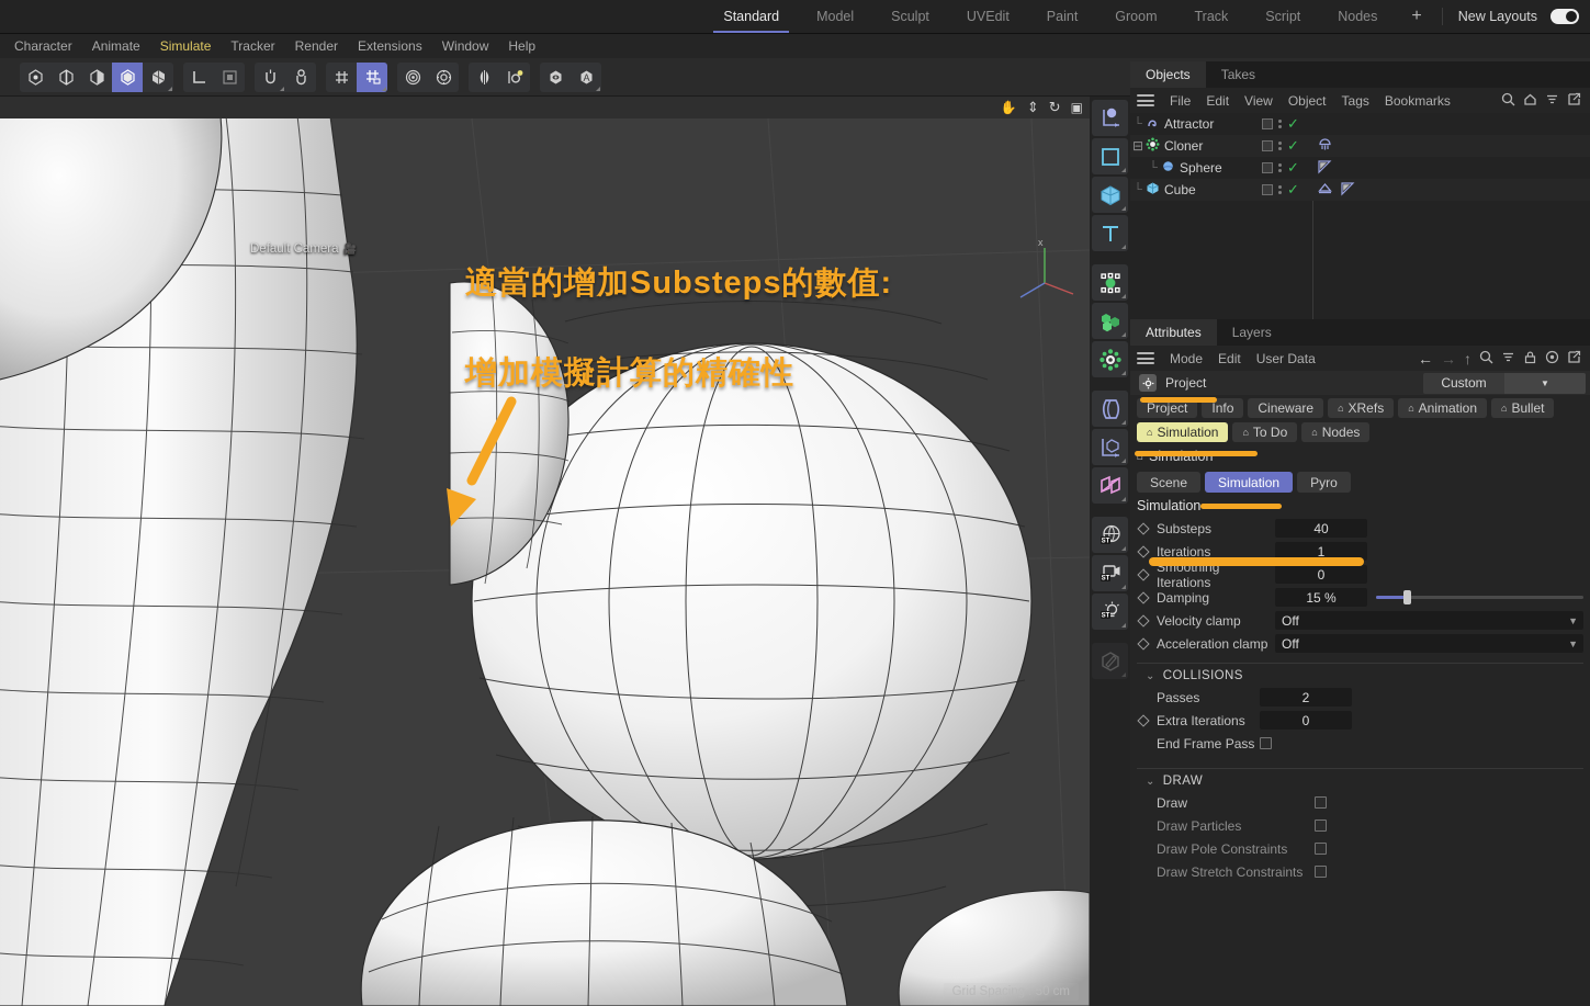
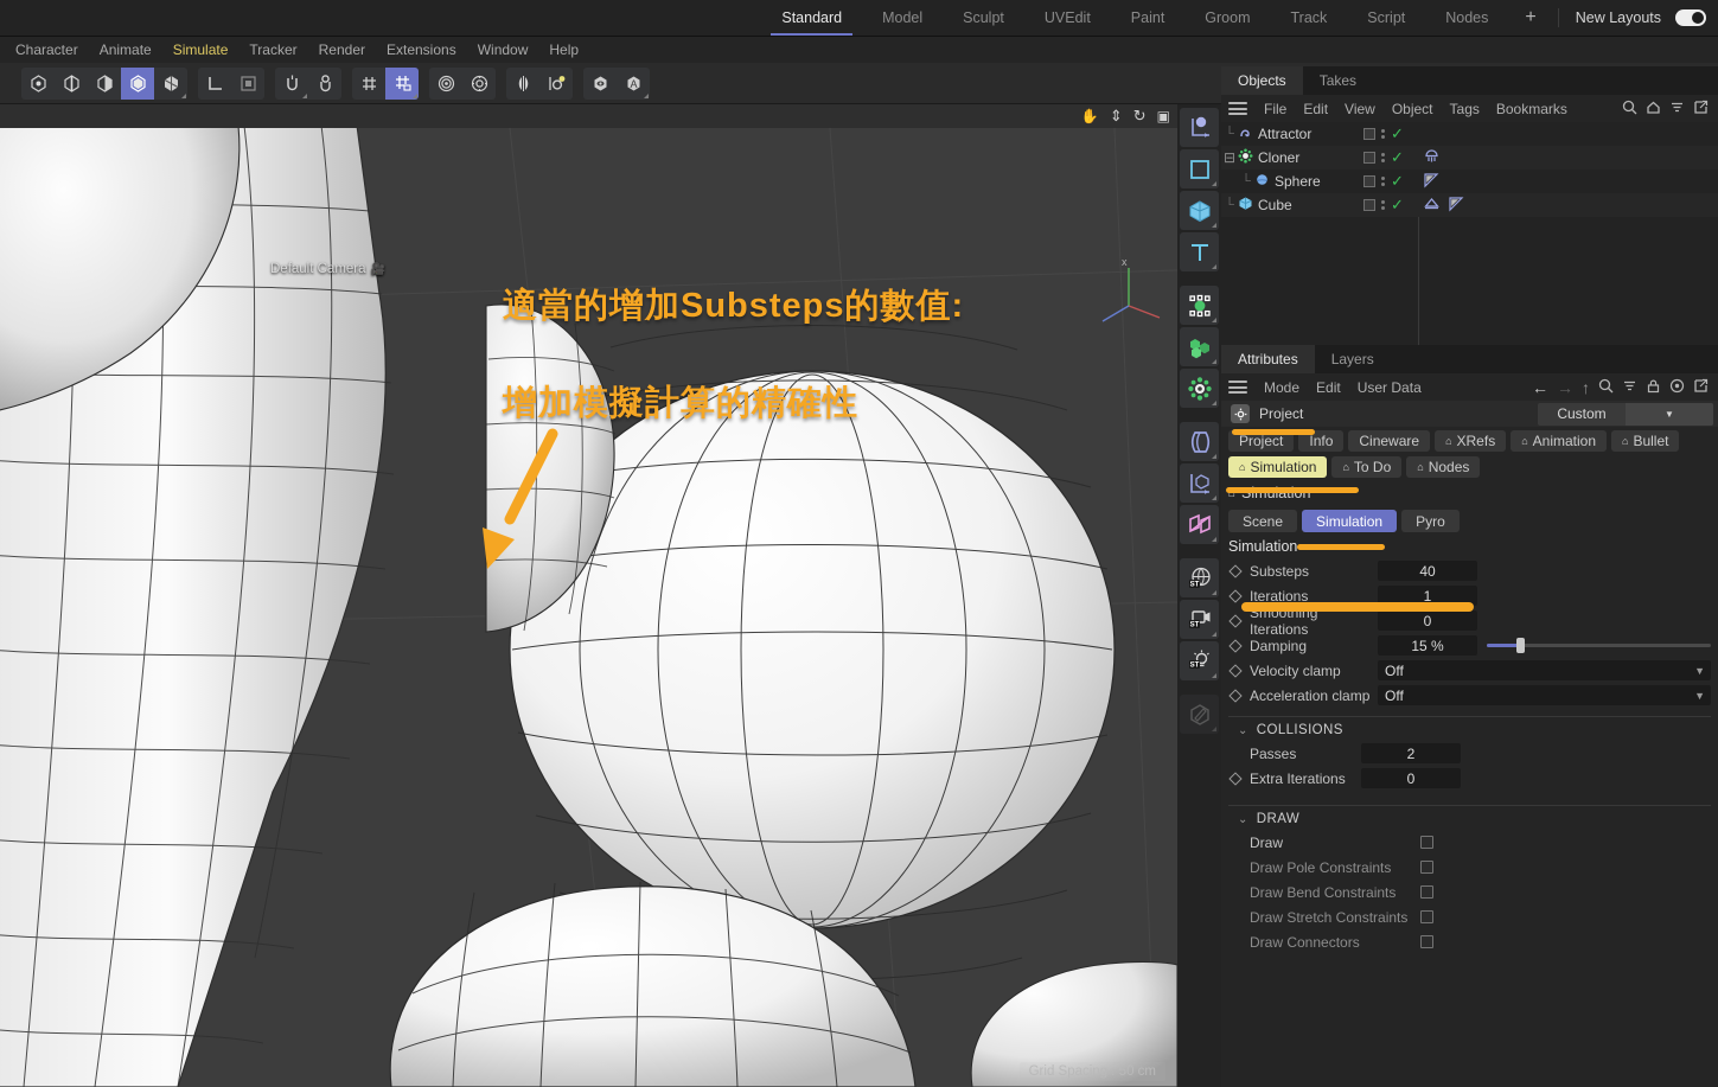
  Standard
  Model
  Sculpt
  UVEdit
  Paint
  Groom
  Track
  Script
  Nodes
  +
  New Layouts
  Character
  Animate
  Simulate
  Tracker
  Render
  Extensions
  Window
  Help
  A
  ✋
  ⇕
  ↻
  ▣
  x
  Default Camera
  🎥
  適當的增加Substeps的數值:
  增加模擬計算的精確性
  Grid Spacing : 50 cm
  Objects
  Takes
  File
  Edit
  View
  Object
  Tags
  Bookmarks
  └
  Attractor
  ✓
  ⊟
  Cloner
  ✓
  └
  Sphere
  ✓
  └
  Cube
  ✓
  Attributes
  Layers
  Mode
  Edit
  User Data
  ←
  →
  ↑
  Project
  Custom
  ▼
  Project
  Info
  Cineware
  ⌂
  XRefs
  ⌂
  Animation
  ⌂
  Bullet
  ⌂
  Simulation
  ⌂
  To Do
  ⌂
  Nodes
  ⌂
  Simulation
  Scene
  Simulation
  Pyro
  Simulation
  Substeps
  40
  Iterations
  1
  Smoothing Iterations
  0
  Damping
  15 %
  Velocity clamp
  Off
  ▼
  Acceleration clamp
  Off
  ▼
  ⌄
  COLLISIONS
  Passes
  2
  Extra Iterations
  0
- End Frame Pass
  ⌄
  DRAW
  Draw
- Draw Particles
  Draw Pole Constraints
+ Draw Bend Constraints
  Draw Stretch Constraints
+ Draw Connectors
